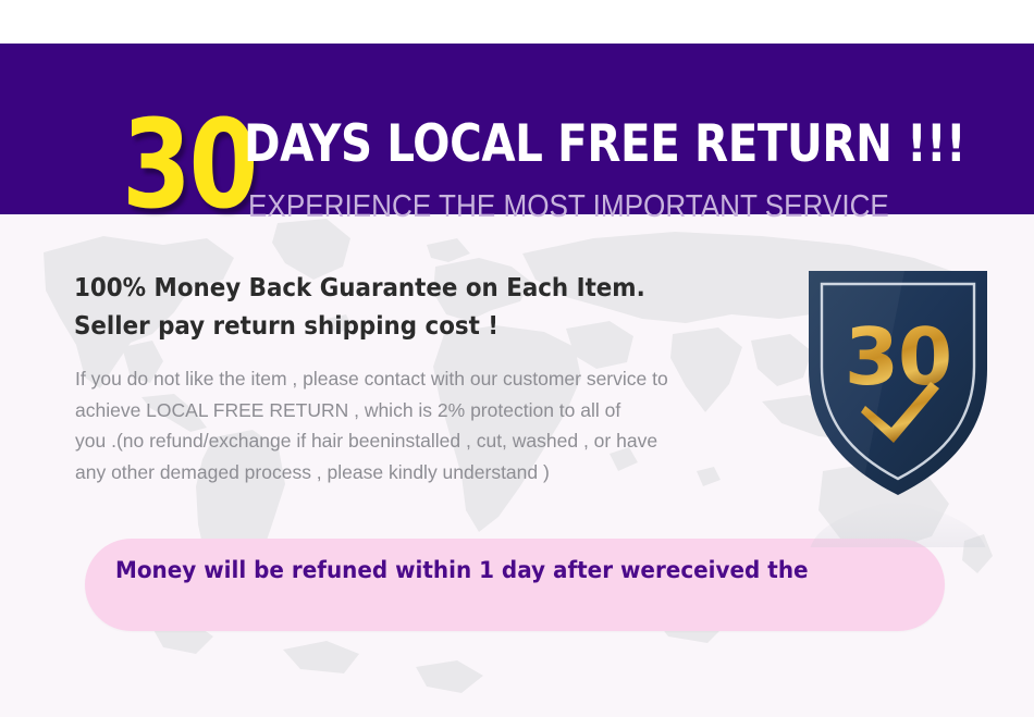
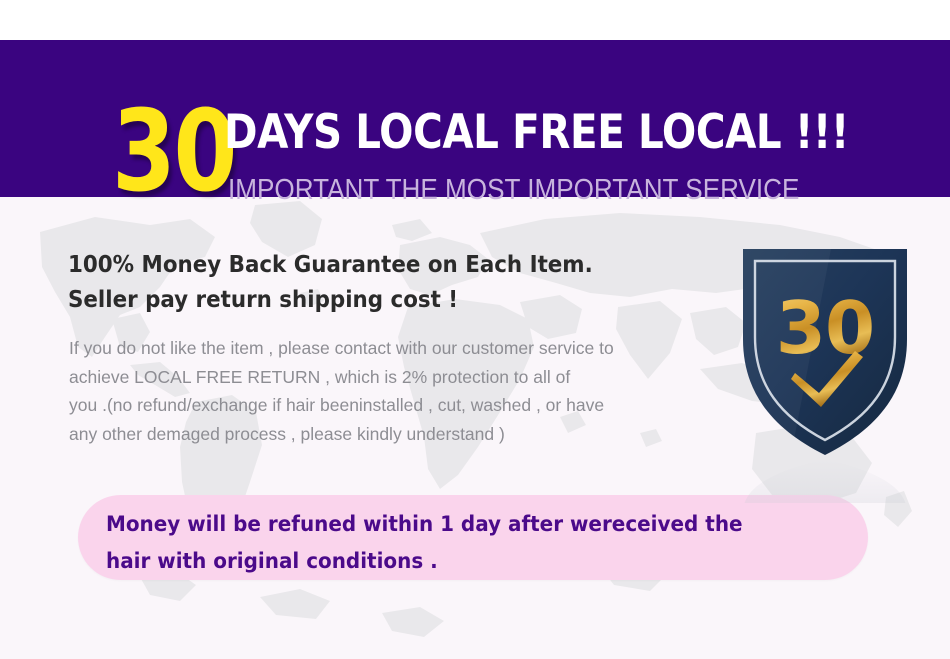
  30
- DAYS LOCAL FREE RETURN !!!
+ DAYS LOCAL FREE LOCAL !!!
- EXPERIENCE THE MOST IMPORTANT SERVICE
+ IMPORTANT THE MOST IMPORTANT SERVICE
  100% Money Back Guarantee on Each Item.
  Seller pay return shipping cost !
  If you do not like the item , please contact with our customer service to
  achieve LOCAL FREE RETURN , which is 2% protection to all of
  you .(no refund/exchange if hair beeninstalled , cut, washed , or have
  any other demaged process , please kindly understand )
  Money will be refuned within 1 day after wereceived the
+ hair with original conditions .
  30
